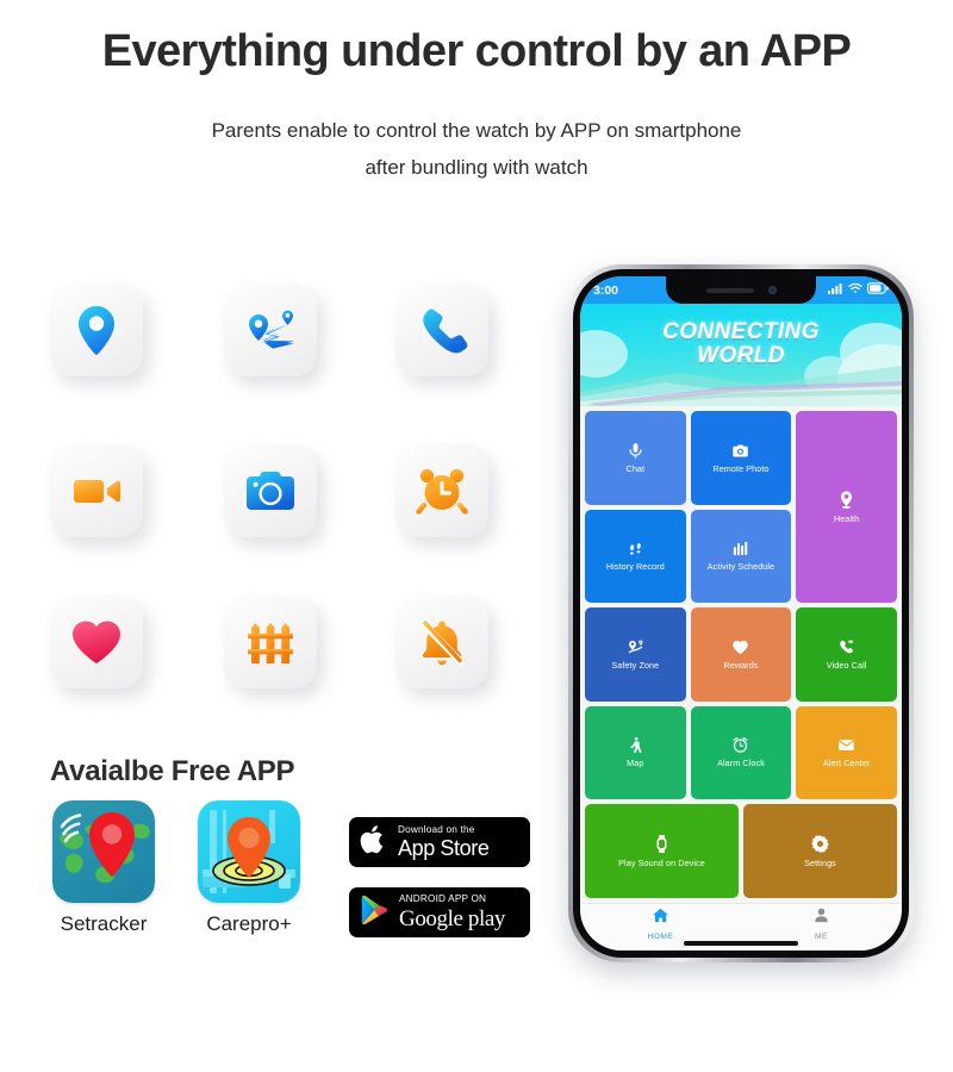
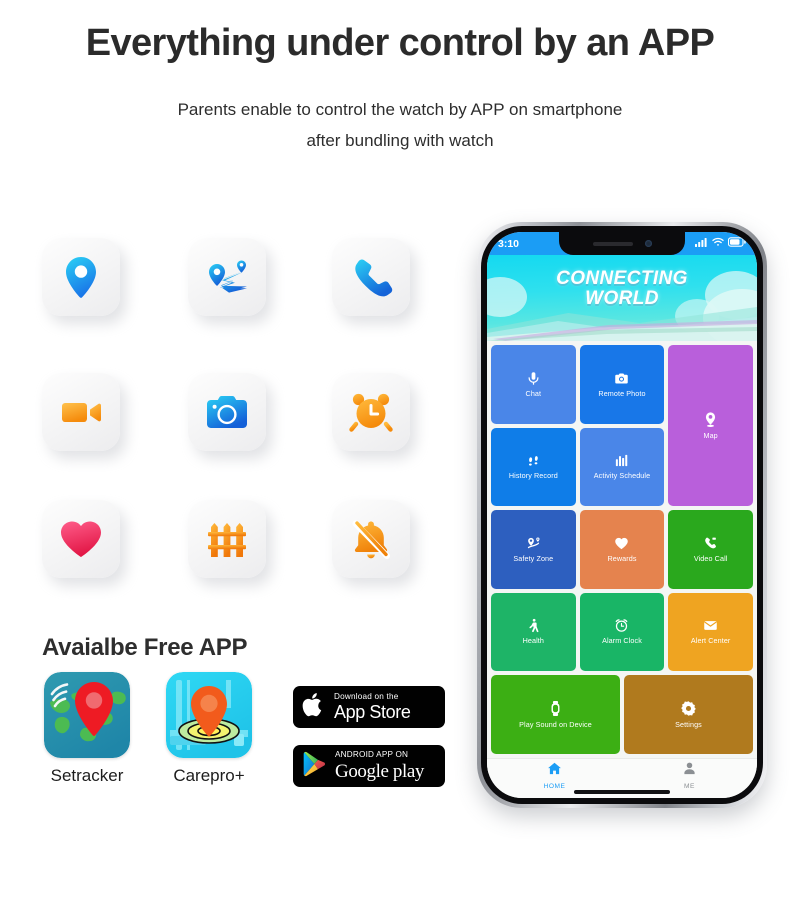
  Everything under control by an APP
  Parents enable to control the watch by APP on smartphone
  after bundling with watch
  Avaialbe Free APP
  Setracker
  Carepro+
  Download on the
  App Store
  ANDROID APP ON
  Google play
- 3:00
+ 3:10
  CONNECTING
  WORLD
  Chat
  Remote Photo
- Health
+ Map
  History Record
  Activity Schedule
  Safety Zone
  Rewards
  Video Call
- Map
+ Health
  Alarm Clock
  Alert Center
  Play Sound on Device
  Settings
